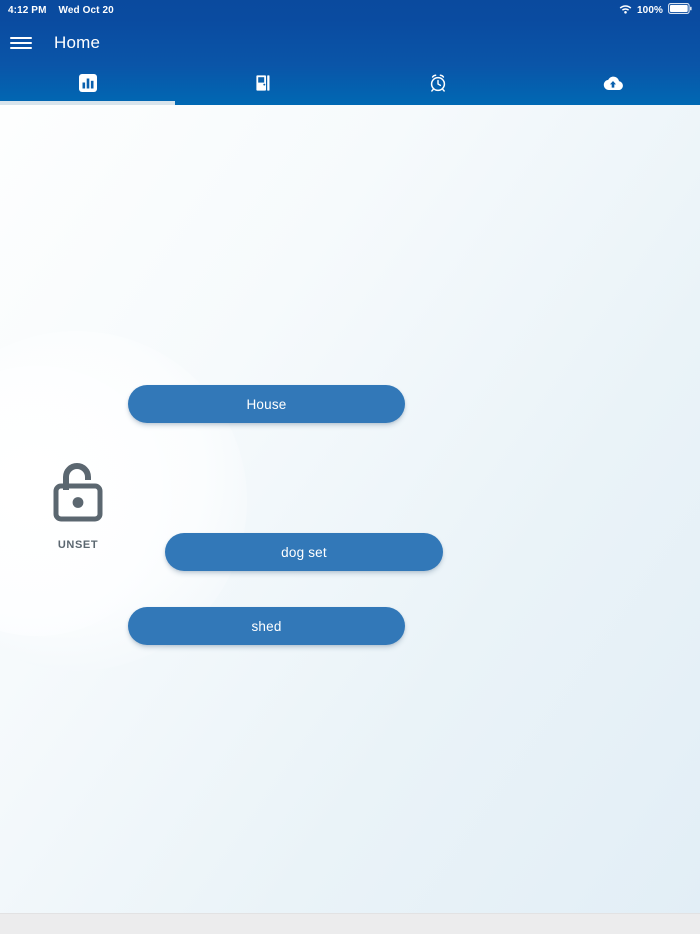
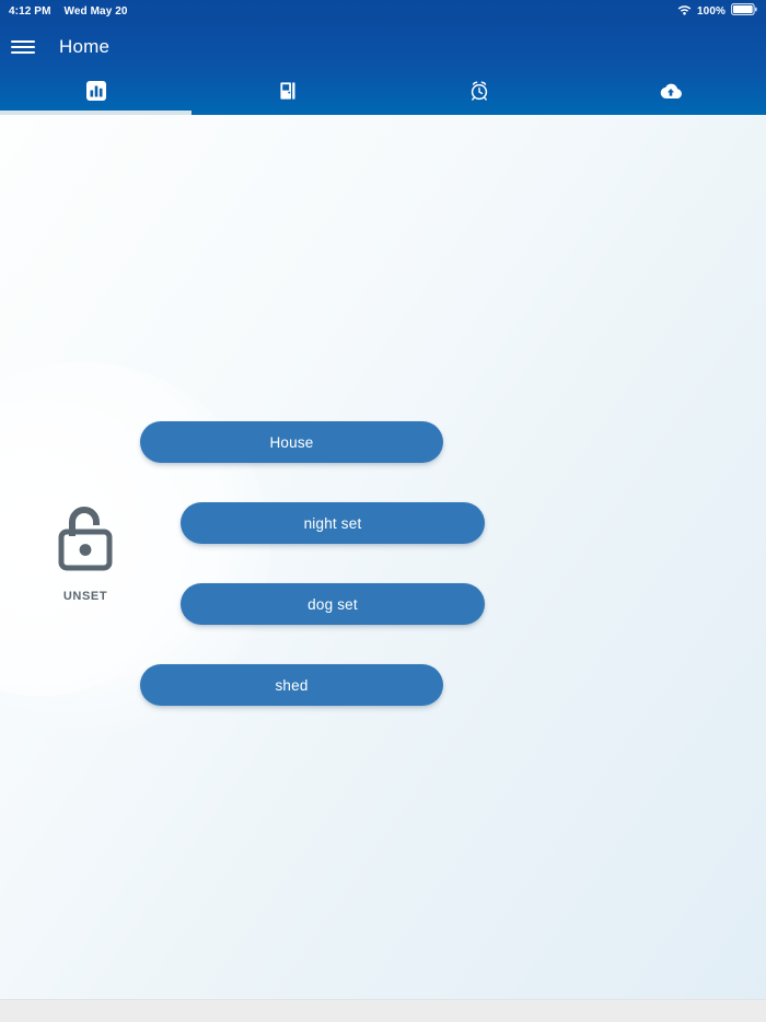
  4:12 PM
- Wed Oct 20
+ Wed May 20
  100%
  Home
  UNSET
  House
+ night set
  dog set
  shed
